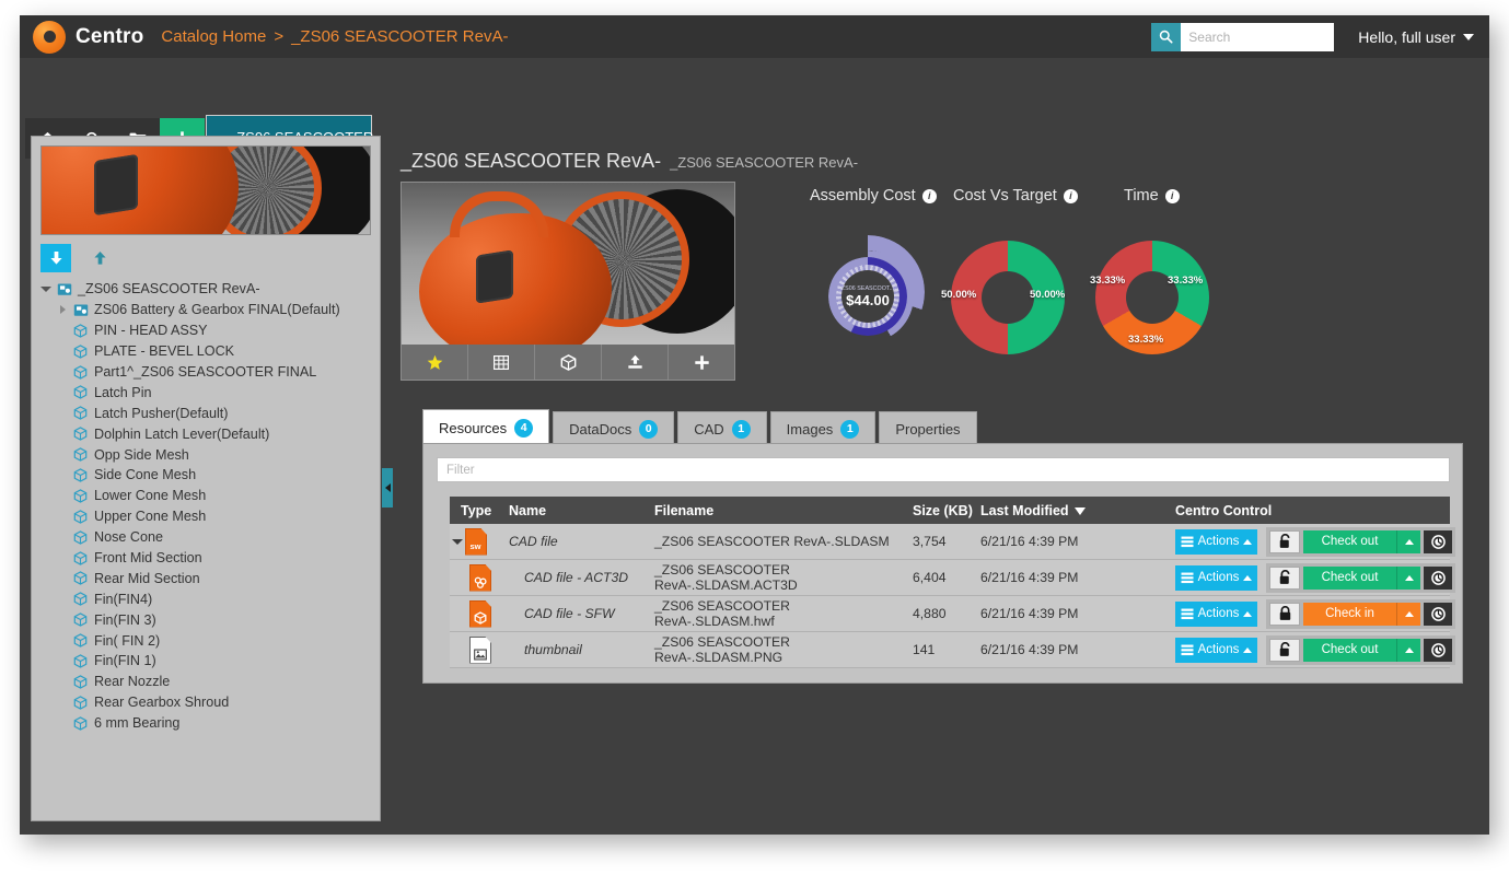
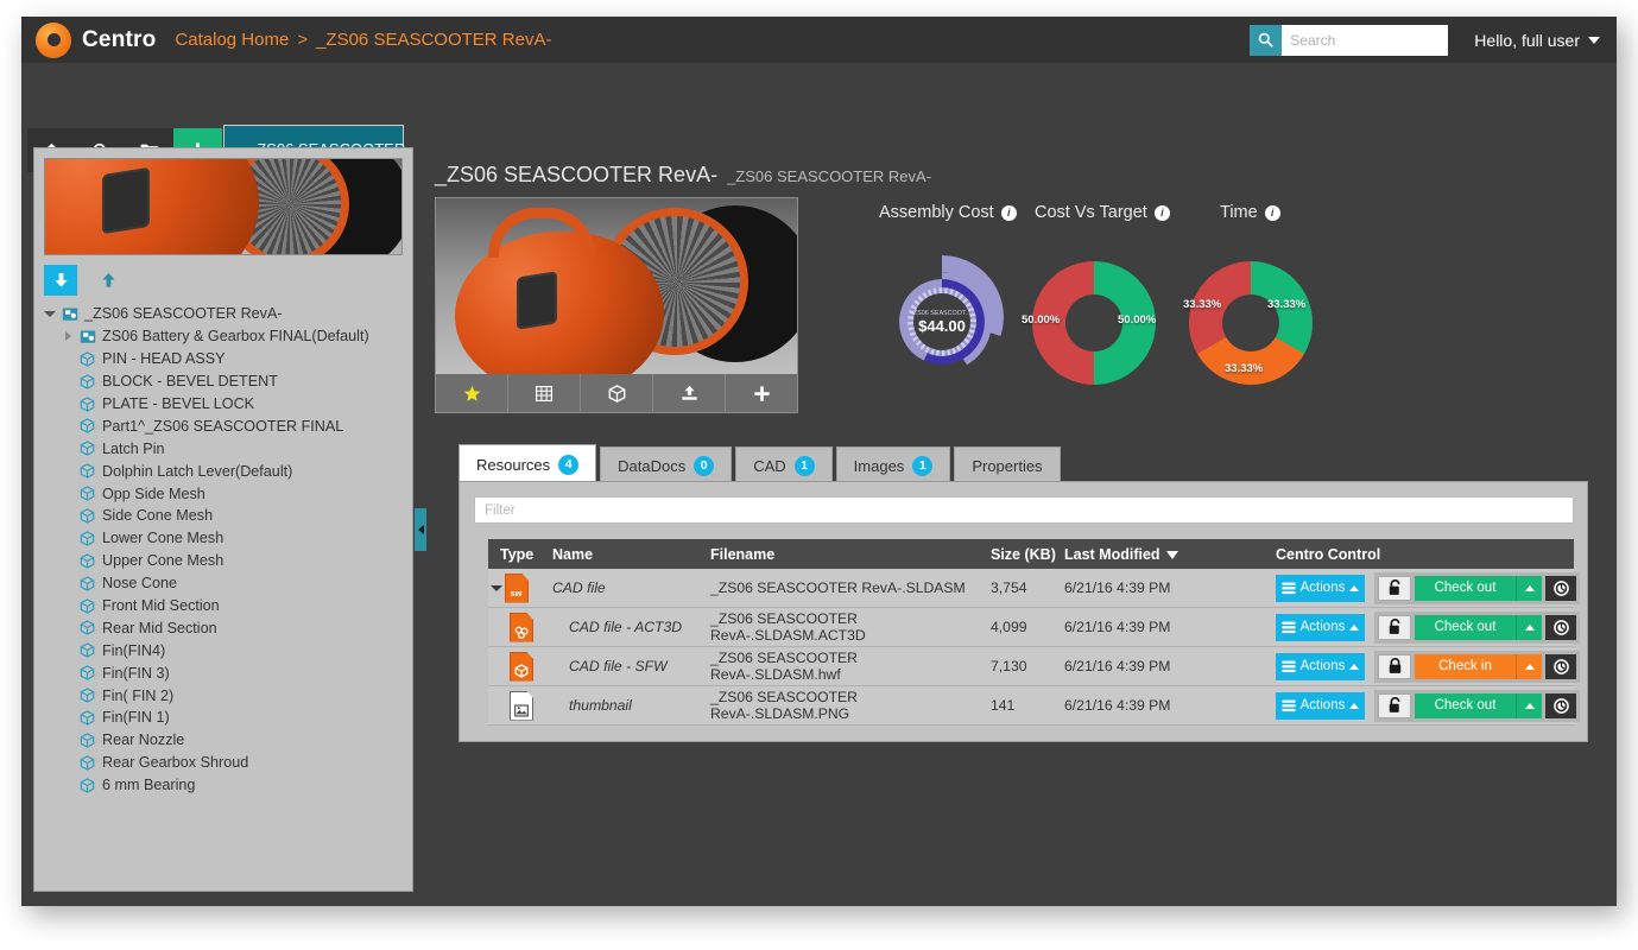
  Centro
  Catalog Home
  >
  _ZS06 SEASCOOTER RevA-
  Search
  Hello, full user
  _ZS06 SEASCOOTER RevA-
  ZS06 Battery & Gearbox FINAL(Default)
  PIN - HEAD ASSY
+ BLOCK - BEVEL DETENT
  PLATE - BEVEL LOCK
  Part1^_ZS06 SEASCOOTER FINAL
  Latch Pin
- Latch Pusher(Default)
  Dolphin Latch Lever(Default)
  Opp Side Mesh
  Side Cone Mesh
  Lower Cone Mesh
  Upper Cone Mesh
  Nose Cone
  Front Mid Section
  Rear Mid Section
  Fin(FIN4)
  Fin(FIN 3)
  Fin( FIN 2)
  Fin(FIN 1)
  Rear Nozzle
  Rear Gearbox Shroud
  6 mm Bearing
  _ZS06 SEASCOOTER RevA-
  _ZS06 SEASCOOTER RevA-
  Assembly Cost
  i
  Cost Vs Target
  i
  Time
  i
  $44.00
  50.00%
  50.00%
  33.33%
  33.33%
  33.33%
  Resources
  4
  DataDocs
  0
  CAD
  1
  Images
  1
  Properties
  Filter
  Type
  Name
  Filename
  Size (KB)
  Last Modified
  Centro Control
  sw
  CAD file
  _ZS06 SEASCOOTER RevA-.SLDASM
  3,754
  6/21/16 4:39 PM
  Actions
  Check out
  CAD file - ACT3D
  _ZS06 SEASCOOTER RevA-.SLDASM.ACT3D
- 6,404
+ 4,099
  6/21/16 4:39 PM
  Actions
  Check out
  CAD file - SFW
  _ZS06 SEASCOOTER RevA-.SLDASM.hwf
- 4,880
+ 7,130
  6/21/16 4:39 PM
  Actions
  Check in
  thumbnail
  _ZS06 SEASCOOTER RevA-.SLDASM.PNG
  141
  6/21/16 4:39 PM
  Actions
  Check out
